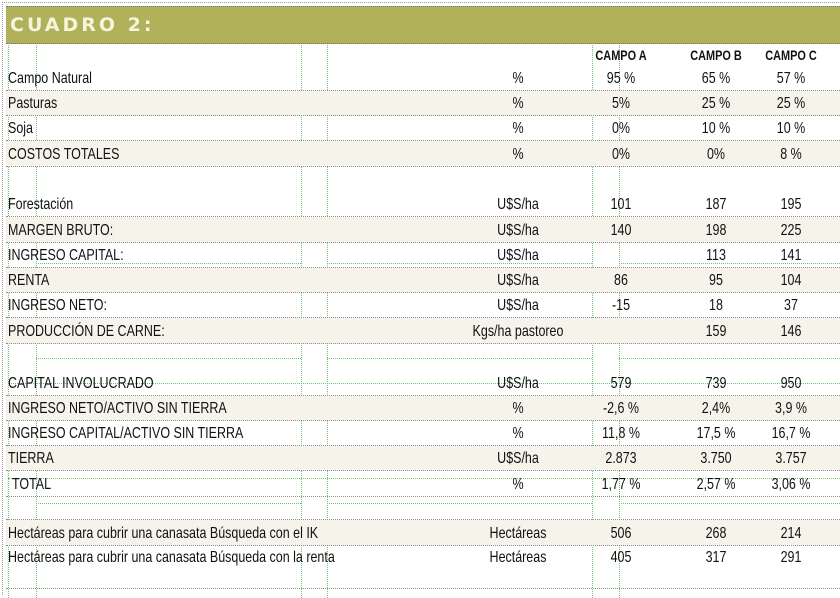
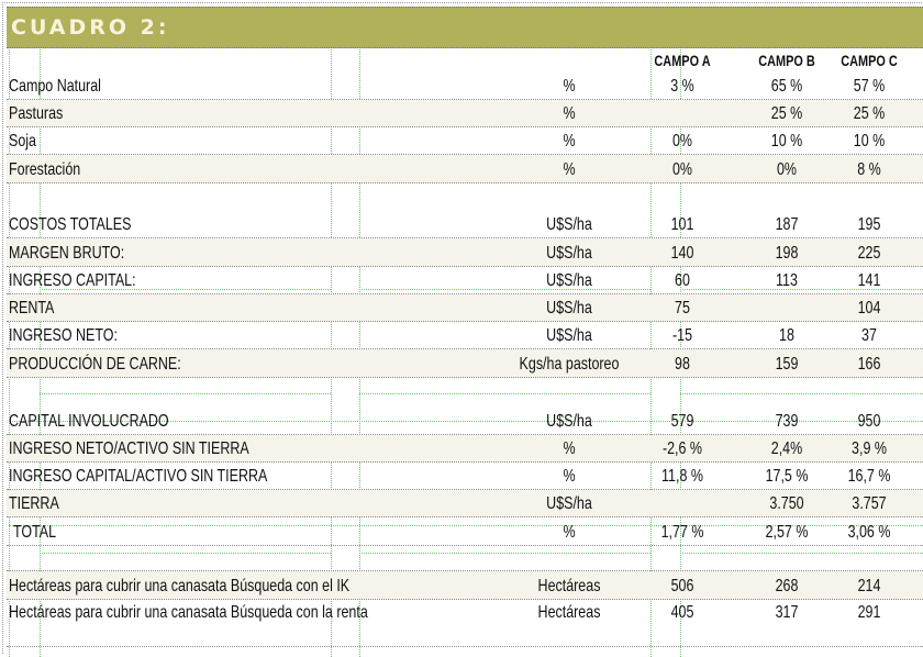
  CUADRO 2:
  CAMPO A
  CAMPO B
  CAMPO C
  Campo Natural
  %
- 95 %
+ 3 %
  65 %
  57 %
  Pasturas
  %
- 5%
  25 %
  25 %
  Soja
  %
  0%
  10 %
  10 %
- COSTOS TOTALES
+ Forestación
  %
  0%
  0%
  8 %
- Forestación
+ COSTOS TOTALES
  U$S/ha
  101
  187
  195
  MARGEN BRUTO:
  U$S/ha
  140
  198
  225
  INGRESO CAPITAL:
  U$S/ha
+ 60
  113
  141
  RENTA
  U$S/ha
- 86
+ 75
- 95
  104
  INGRESO NETO:
  U$S/ha
  -15
  18
  37
  PRODUCCIÓN DE CARNE:
  Kgs/ha pastoreo
+ 98
  159
- 146
+ 166
  CAPITAL INVOLUCRADO
  U$S/ha
  579
  739
  950
  INGRESO NETO/ACTIVO SIN TIERRA
  %
  -2,6 %
  2,4%
  3,9 %
  INGRESO CAPITAL/ACTIVO SIN TIERRA
  %
  11,8 %
  17,5 %
  16,7 %
  TIERRA
  U$S/ha
- 2.873
  3.750
  3.757
  TOTAL
  %
  1,77 %
  2,57 %
  3,06 %
  Hectáreas para cubrir una canasata Búsqueda con el IK
  Hectáreas
  506
  268
  214
  Hectáreas para cubrir una canasata Búsqueda con la renta
  Hectáreas
  405
  317
  291
